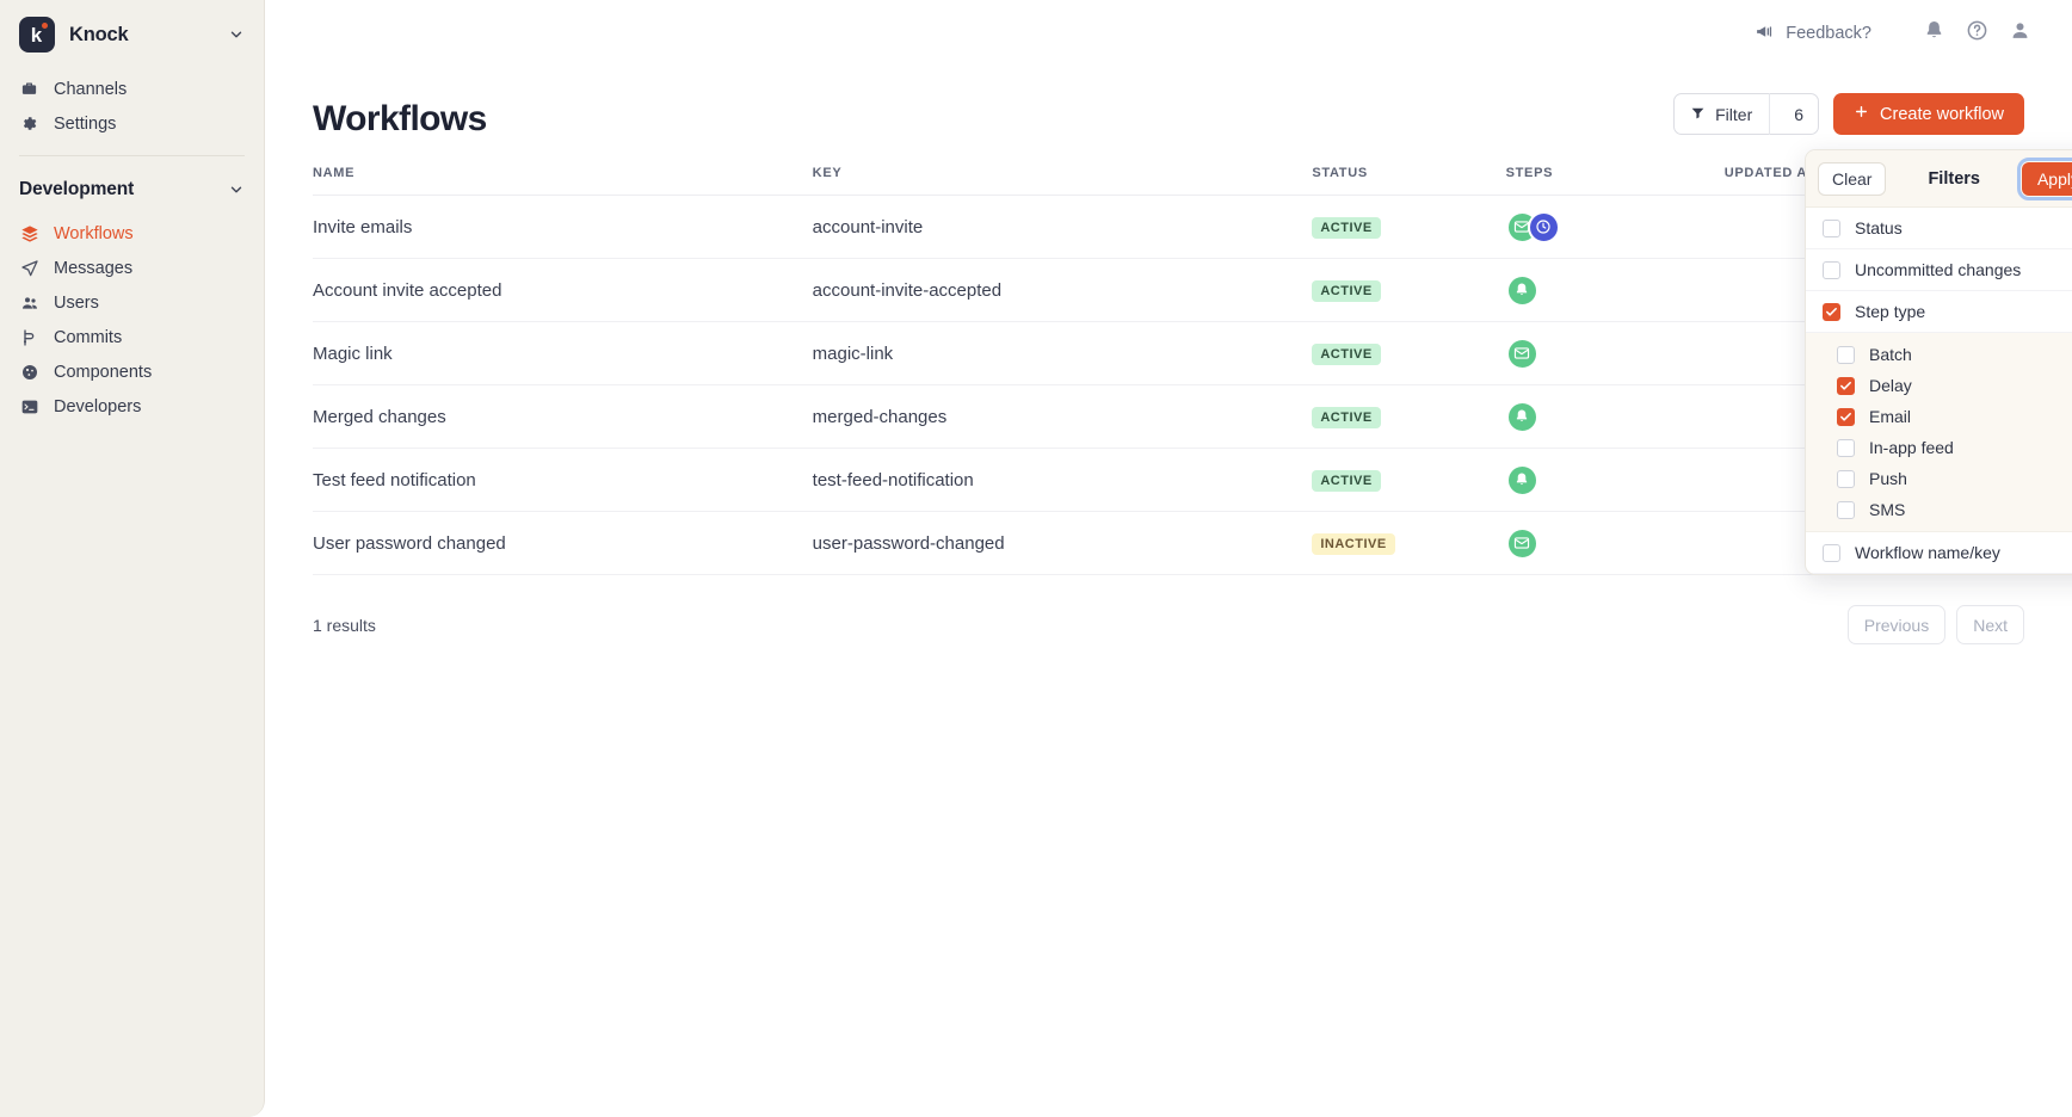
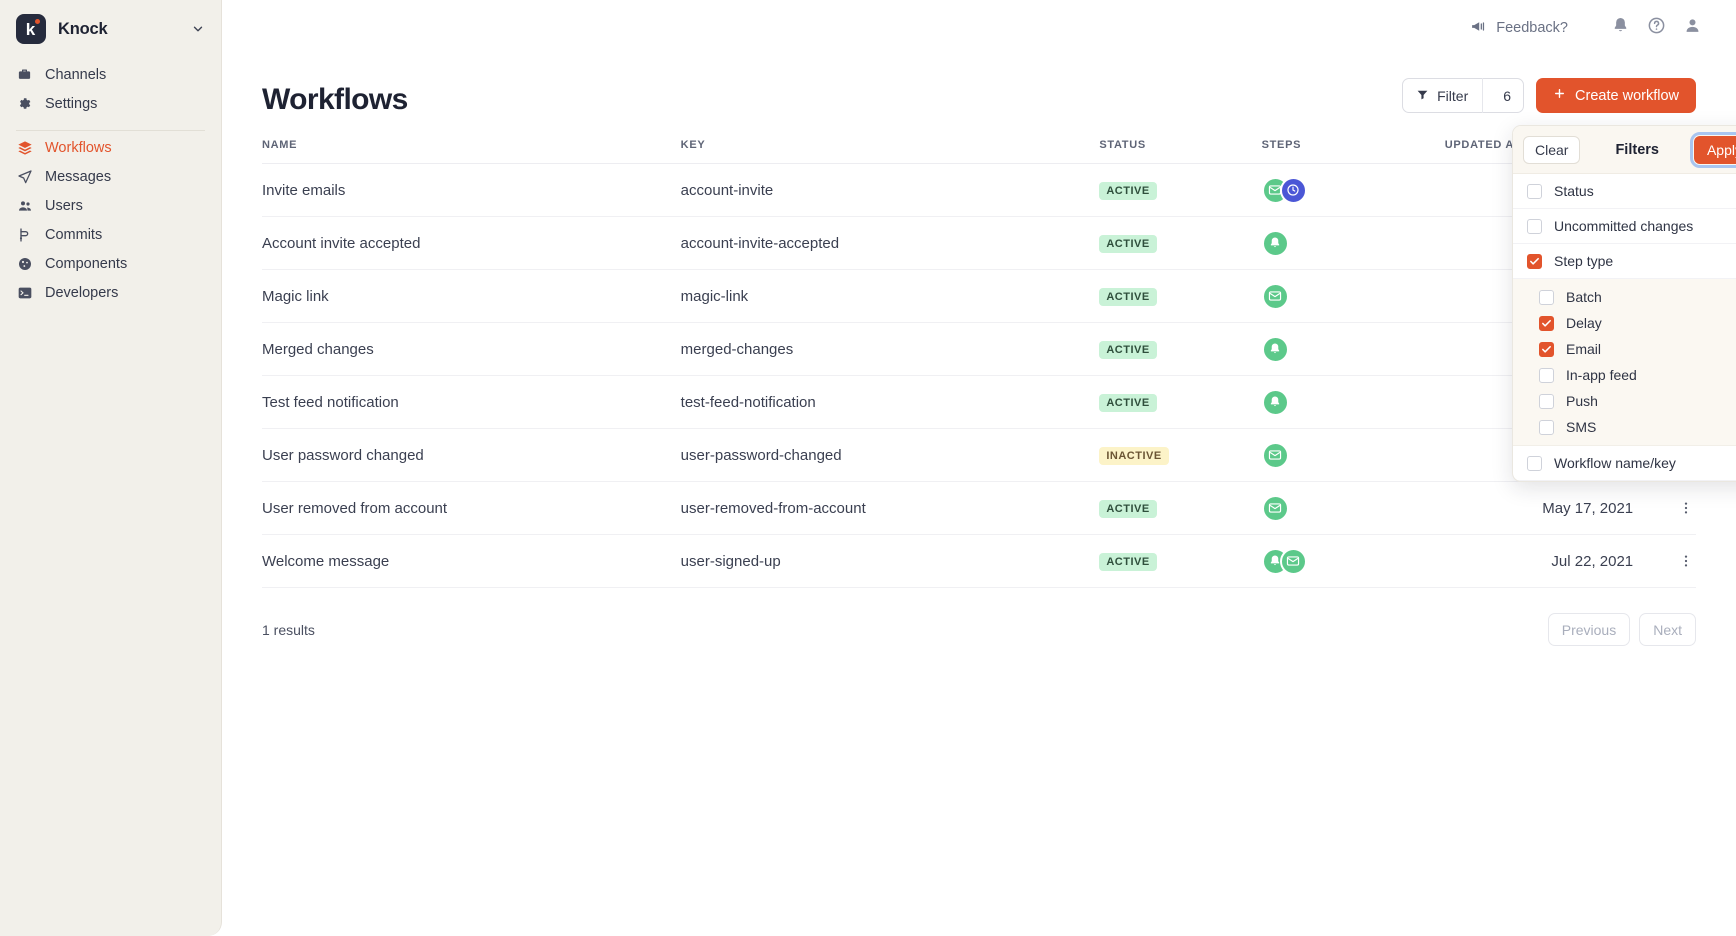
  k
  Knock
  Channels
  Settings
- Development
  Workflows
  Messages
  Users
  Commits
  Components
  Developers
  Feedback?
  Workflows
  Filter
  6
  Create workflow
  NAME	KEY	STATUS	STEPS	UPDATED A
  Invite emails	account-invite	ACTIVE
  Account invite accepted	account-invite-accepted	ACTIVE
  Magic link	magic-link	ACTIVE
  Merged changes	merged-changes	ACTIVE
  Test feed notification	test-feed-notification	ACTIVE
  User password changed	user-password-changed	INACTIVE
+ User removed from account	user-removed-from-account	ACTIVE		May 17, 2021
+ Welcome message	user-signed-up	ACTIVE		Jul 22, 2021
  1 results
  Previous
  Next
  Clear
  Filters
  Appl
  Status
  Uncommitted changes
  Step type
  Batch
  Delay
  Email
  In-app feed
  Push
  SMS
  Workflow name/key
